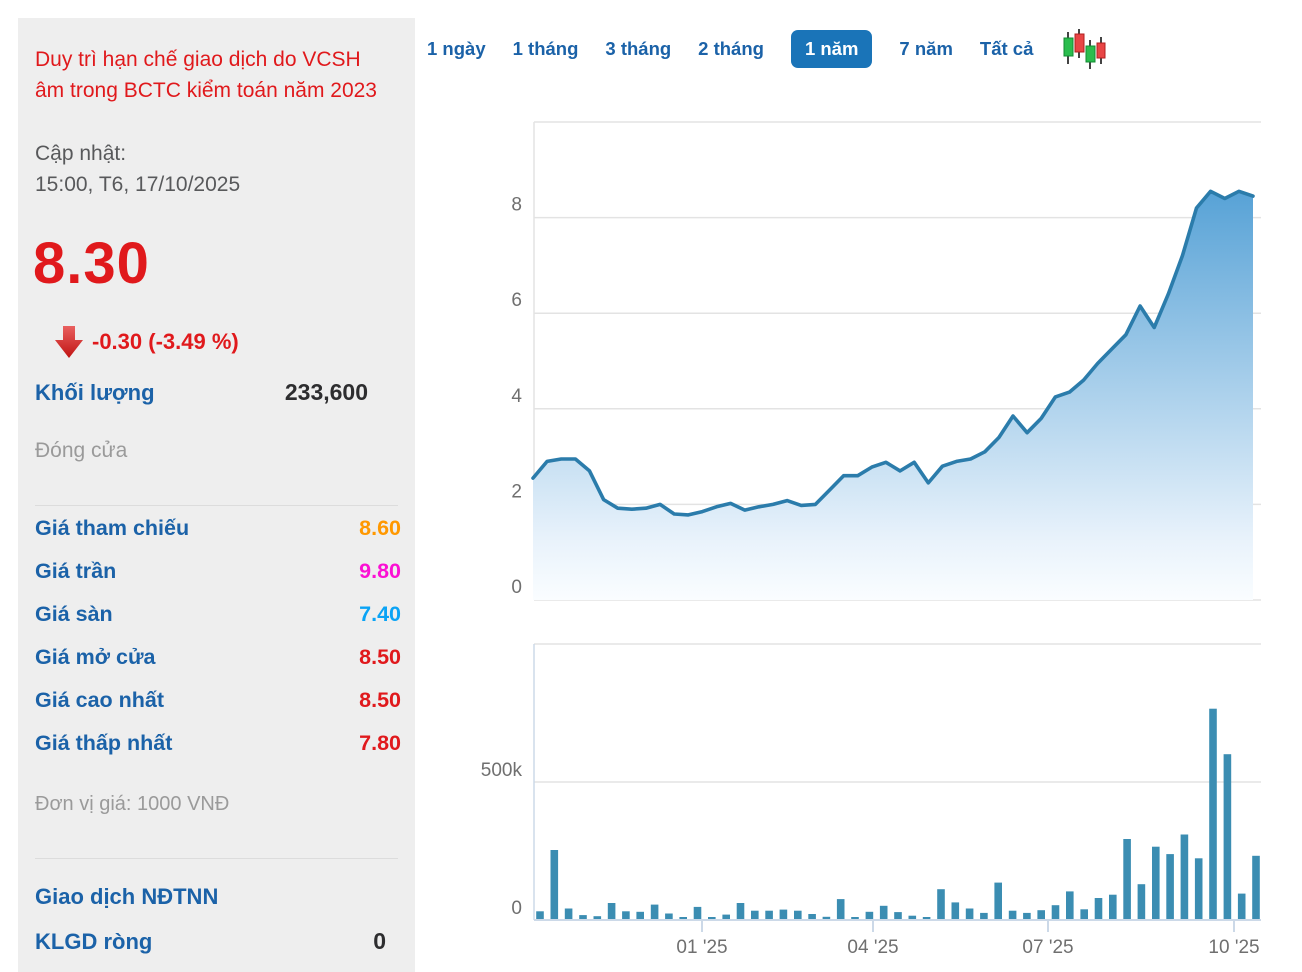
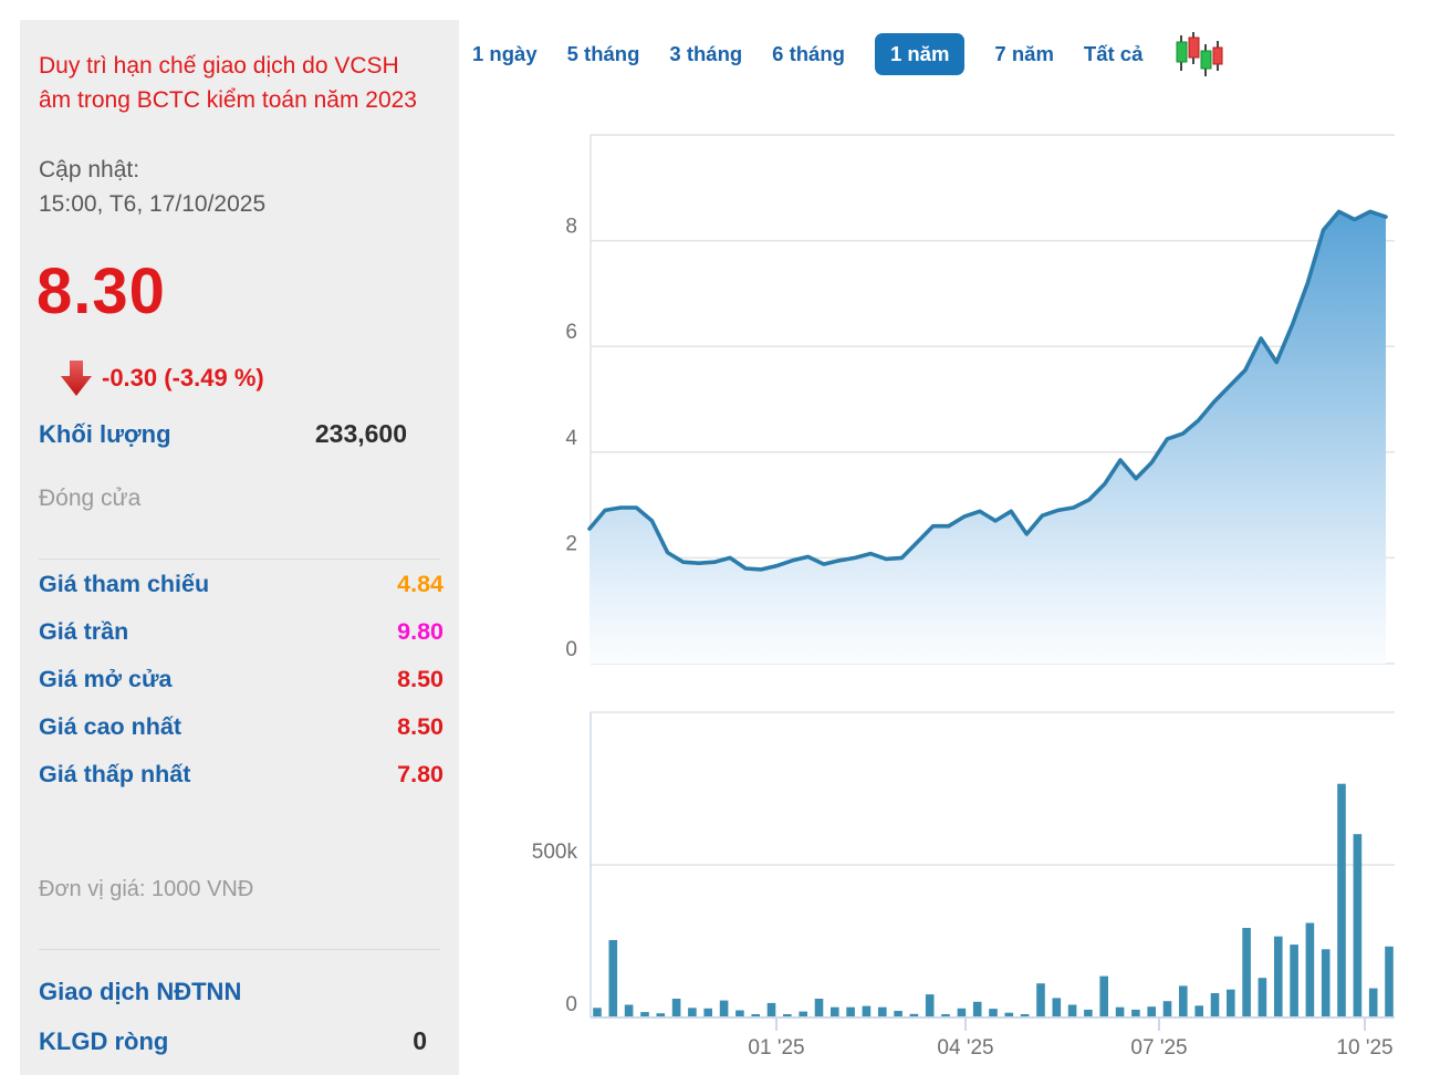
  Duy trì hạn chế giao dịch do VCSH âm trong BCTC kiểm toán năm 2023
  Cập nhật:
  15:00, T6, 17/10/2025
  8.30
  -0.30 (-3.49 %)
  Khối lượng
  233,600
  Đóng cửa
  Giá tham chiếu
- 8.60
+ 4.84
  Giá trần
  9.80
- Giá sàn
- 7.40
  Giá mở cửa
  8.50
  Giá cao nhất
  8.50
  Giá thấp nhất
  7.80
  Đơn vị giá: 1000 VNĐ
  Giao dịch NĐTNN
  KLGD ròng
  0
  1 ngày
- 1 tháng
+ 5 tháng
  3 tháng
- 2 tháng
+ 6 tháng
  1 năm
  7 năm
  Tất cả
  0
  2
  4
  6
  8
  500k
  0
  01 '25
  04 '25
  07 '25
  10 '25
